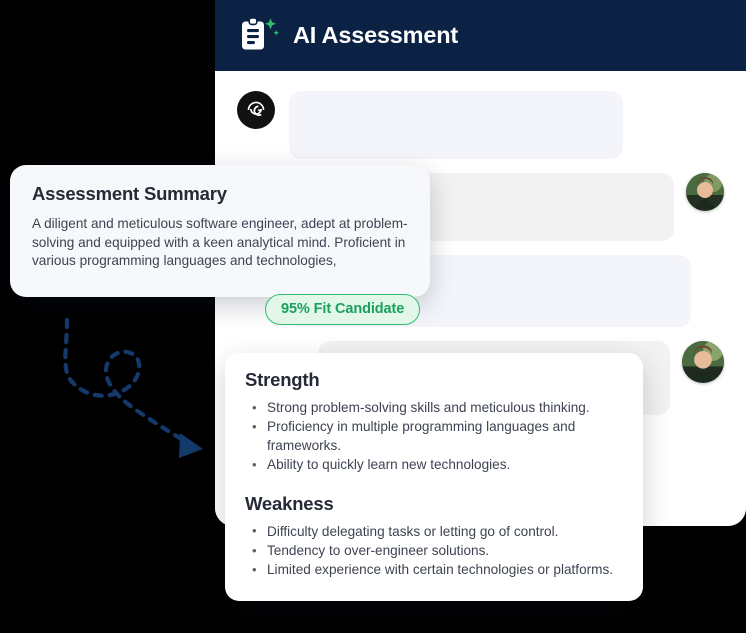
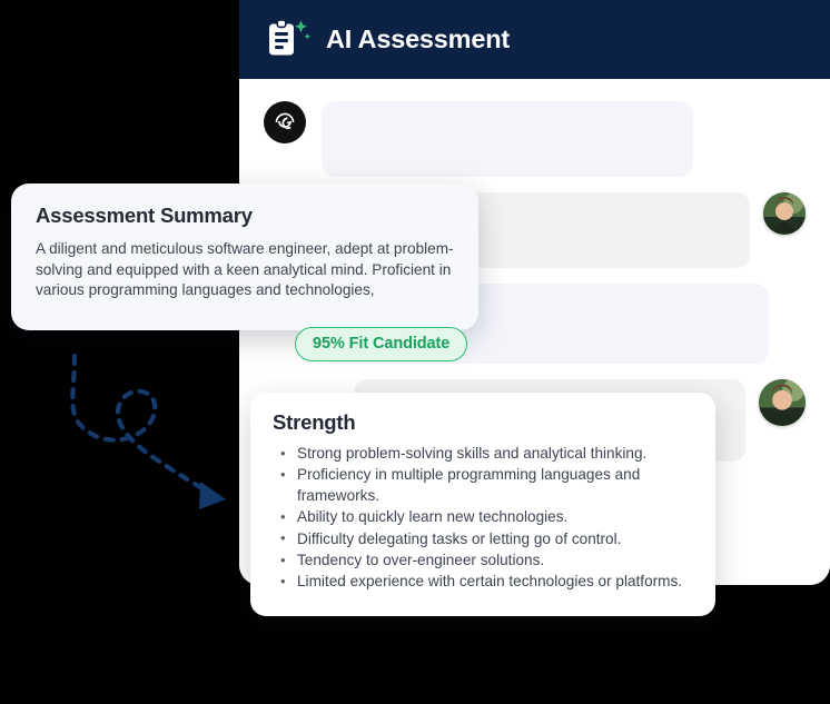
  AI Assessment
  Assessment Summary
  A diligent and meticulous software engineer, adept at problem-solving and equipped with a keen analytical mind. Proficient in various programming languages and technologies,
  95% Fit Candidate
  Strength
- Strong problem-solving skills and meticulous thinking.
+ Strong problem-solving skills and analytical thinking.
  Proficiency in multiple programming languages and frameworks.
  Ability to quickly learn new technologies.
- Weakness
  Difficulty delegating tasks or letting go of control.
  Tendency to over-engineer solutions.
  Limited experience with certain technologies or platforms.
